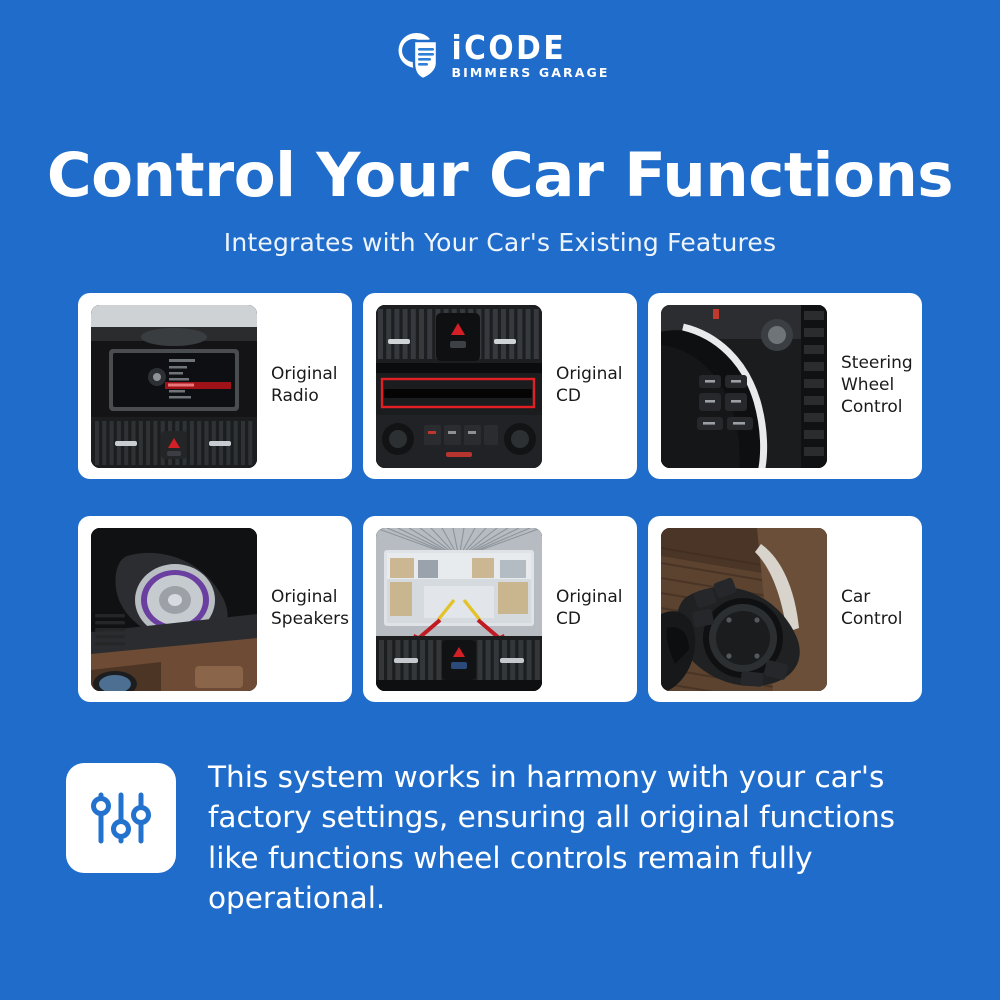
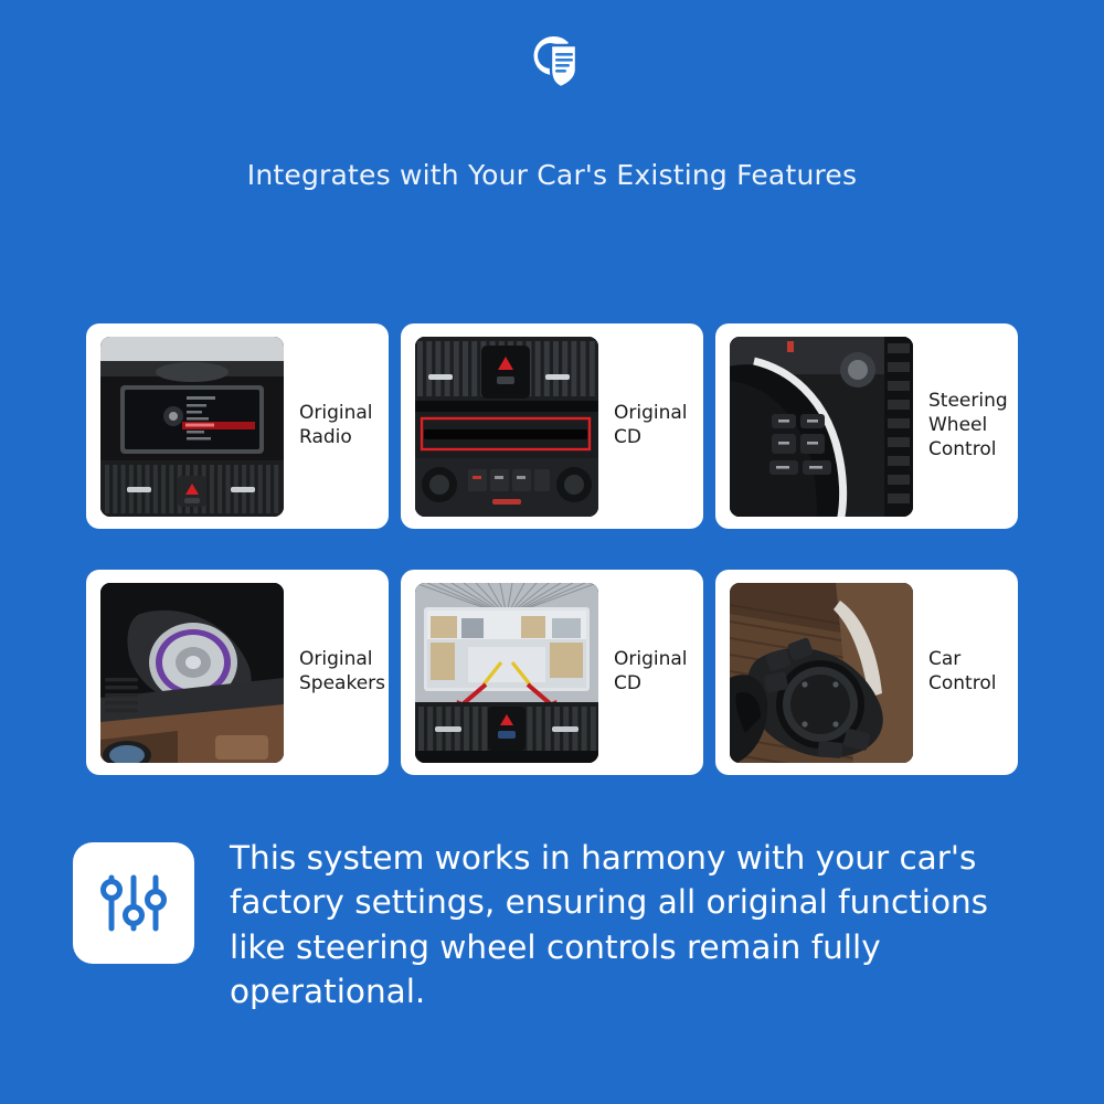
- iCODE
- BIMMERS GARAGE
- Control Your Car Functions
  Integrates with Your Car's Existing Features
  Original
  Radio
  Original
  CD
  Steering
  Wheel
  Control
  Original
  Speakers
  Original
  CD
  Car
  Control
- This system works in harmony with your car's factory settings, ensuring all original functions like functions wheel controls remain fully operational.
+ This system works in harmony with your car's factory settings, ensuring all original functions like steering wheel controls remain fully operational.
